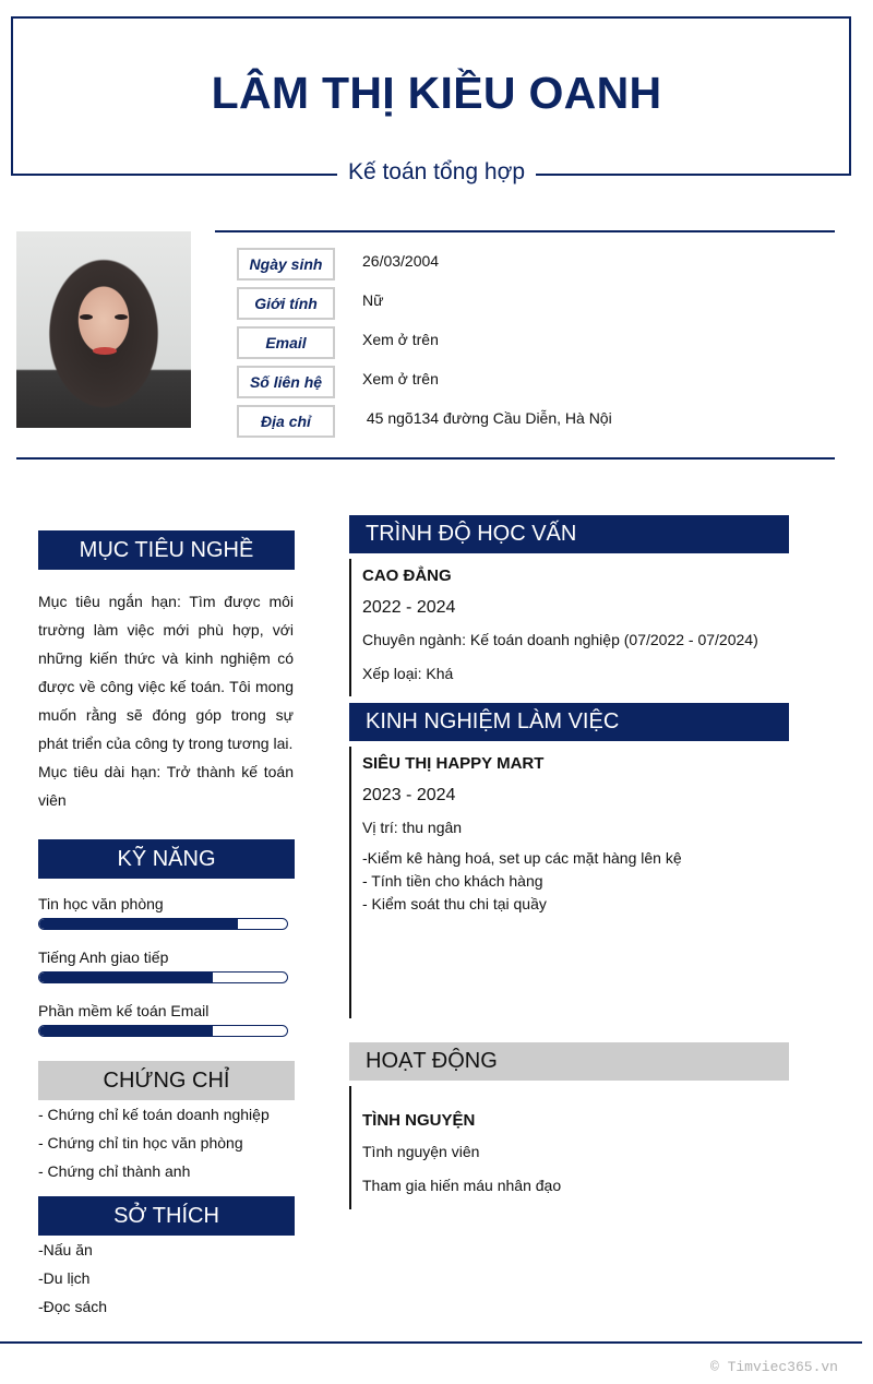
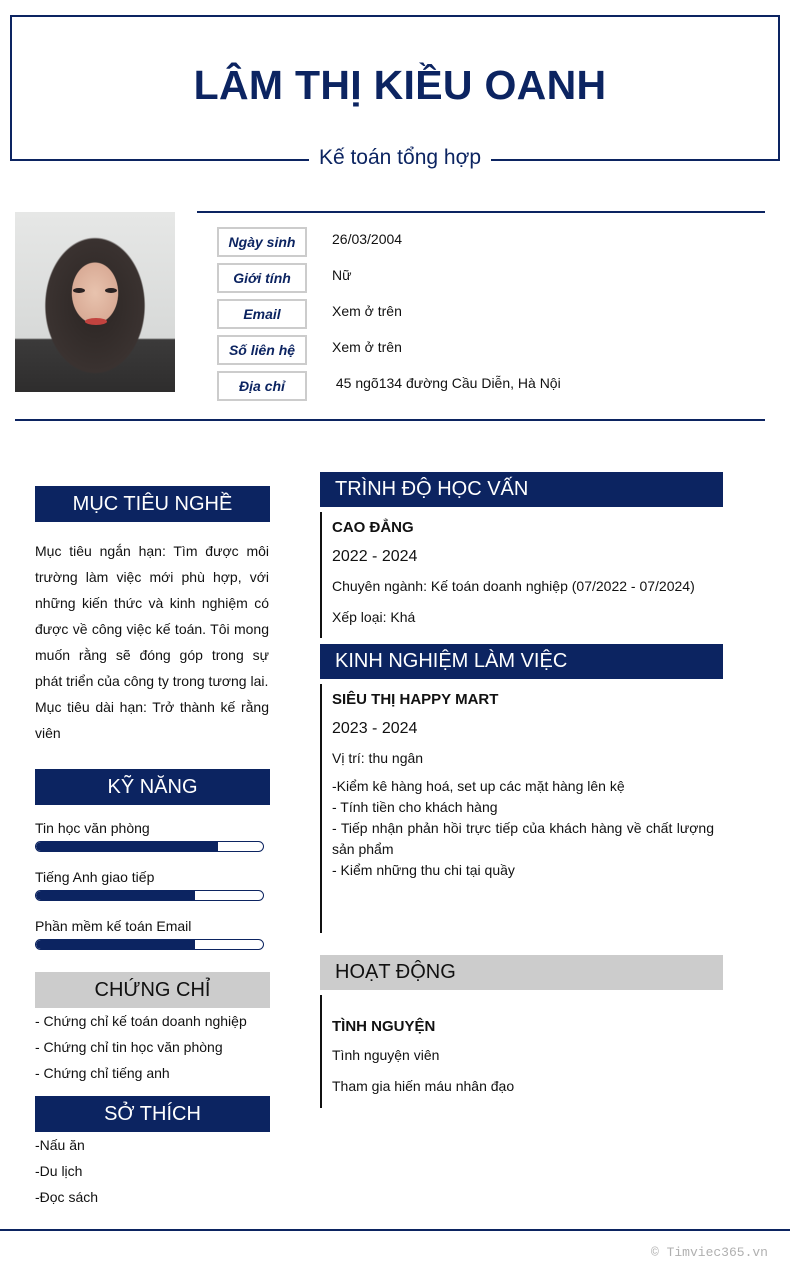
  LÂM THỊ KIỀU OANH
  Kế toán tổng hợp
  Ngày sinh
  26/03/2004
  Giới tính
  Nữ
  Email
  Xem ở trên
  Số liên hệ
  Xem ở trên
  Địa chỉ
  45 ngõ134 đường Cầu Diễn, Hà Nội
  MỤC TIÊU NGHỀ NGHIỆP
  Mục tiêu ngắn hạn: Tìm được môi trường làm việc mới phù hợp, với những kiến thức và kinh nghiệm có được về công việc kế toán. Tôi mong muốn rằng sẽ đóng góp trong sự phát triển của công ty trong tương lai.
- Mục tiêu dài hạn: Trở thành kế toán viên
+ Mục tiêu dài hạn: Trở thành kế rằng viên
  KỸ NĂNG
  Tin học văn phòng
  Tiếng Anh giao tiếp
  Phần mềm kế toán Email
  CHỨNG CHỈ
  - Chứng chỉ kế toán doanh nghiệp
  - Chứng chỉ tin học văn phòng
- - Chứng chỉ thành anh
+ - Chứng chỉ tiếng anh
  SỞ THÍCH
  -Nấu ăn
  -Du lịch
  -Đọc sách
  TRÌNH ĐỘ HỌC VẤN
  CAO ĐẲNG
  2022 - 2024
  Chuyên ngành: Kế toán doanh nghiệp (07/2022 - 07/2024)
  Xếp loại: Khá
  KINH NGHIỆM LÀM VIỆC
  SIÊU THỊ HAPPY MART
  2023 - 2024
  Vị trí: thu ngân
  -Kiểm kê hàng hoá, set up các mặt hàng lên kệ
  - Tính tiền cho khách hàng
+ - Tiếp nhận phản hồi trực tiếp của khách hàng về chất lượng sản phẩm
- - Kiểm soát thu chi tại quầy
+ - Kiểm những thu chi tại quầy
  HOẠT ĐỘNG
  TÌNH NGUYỆN
  Tình nguyện viên
  Tham gia hiến máu nhân đạo
  © Timviec365.vn
